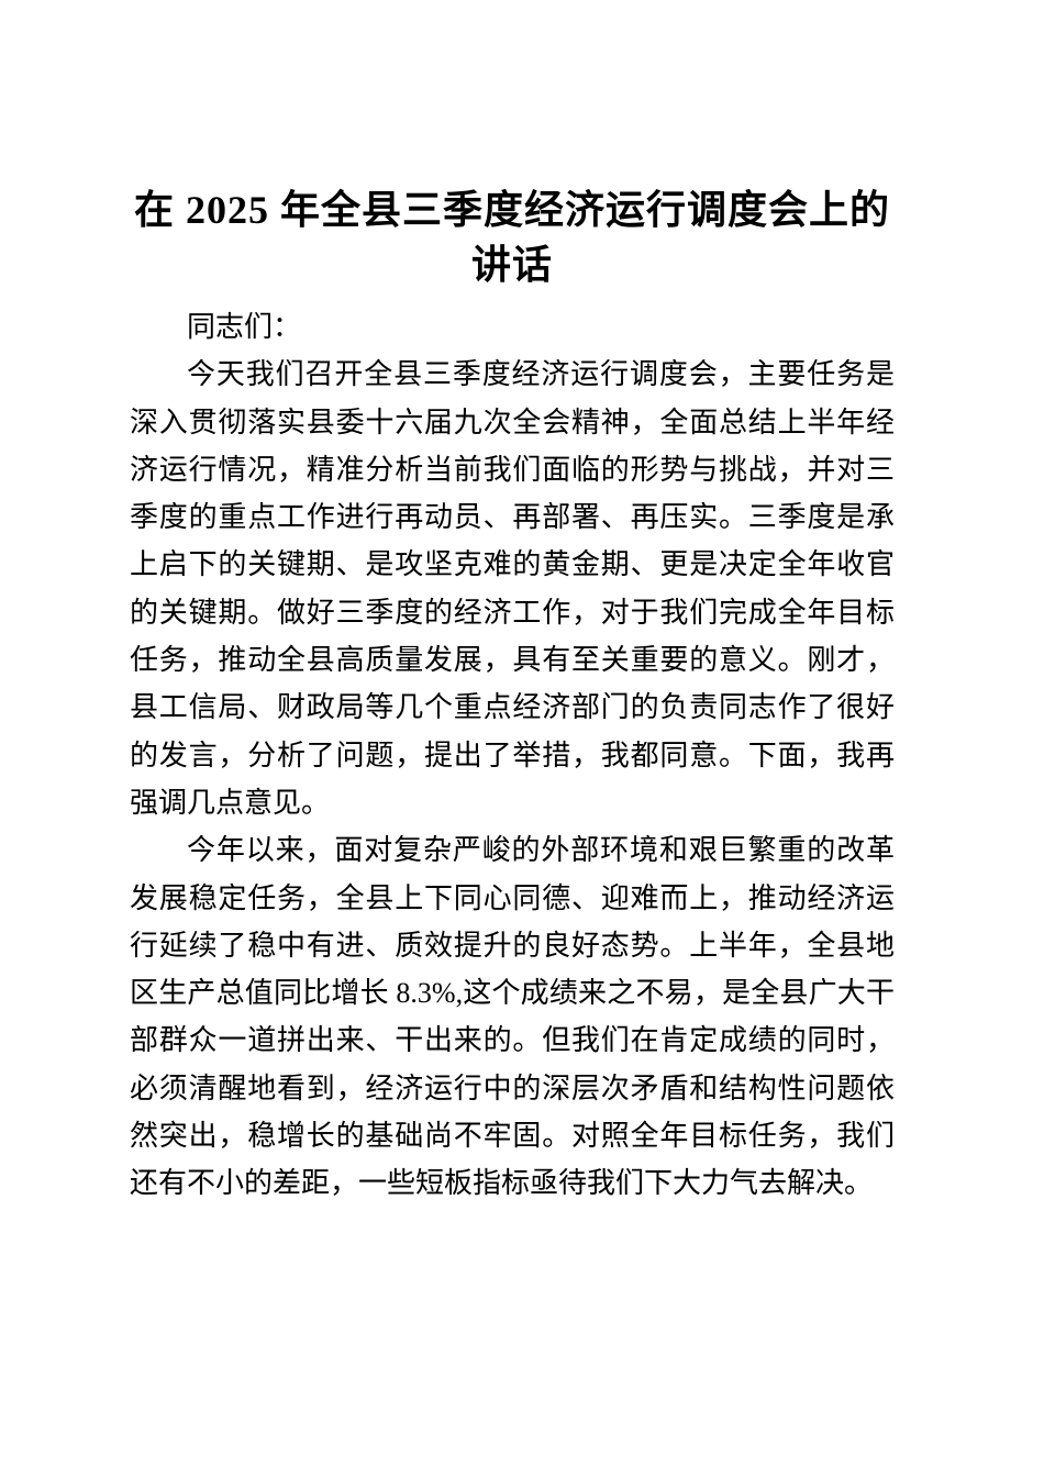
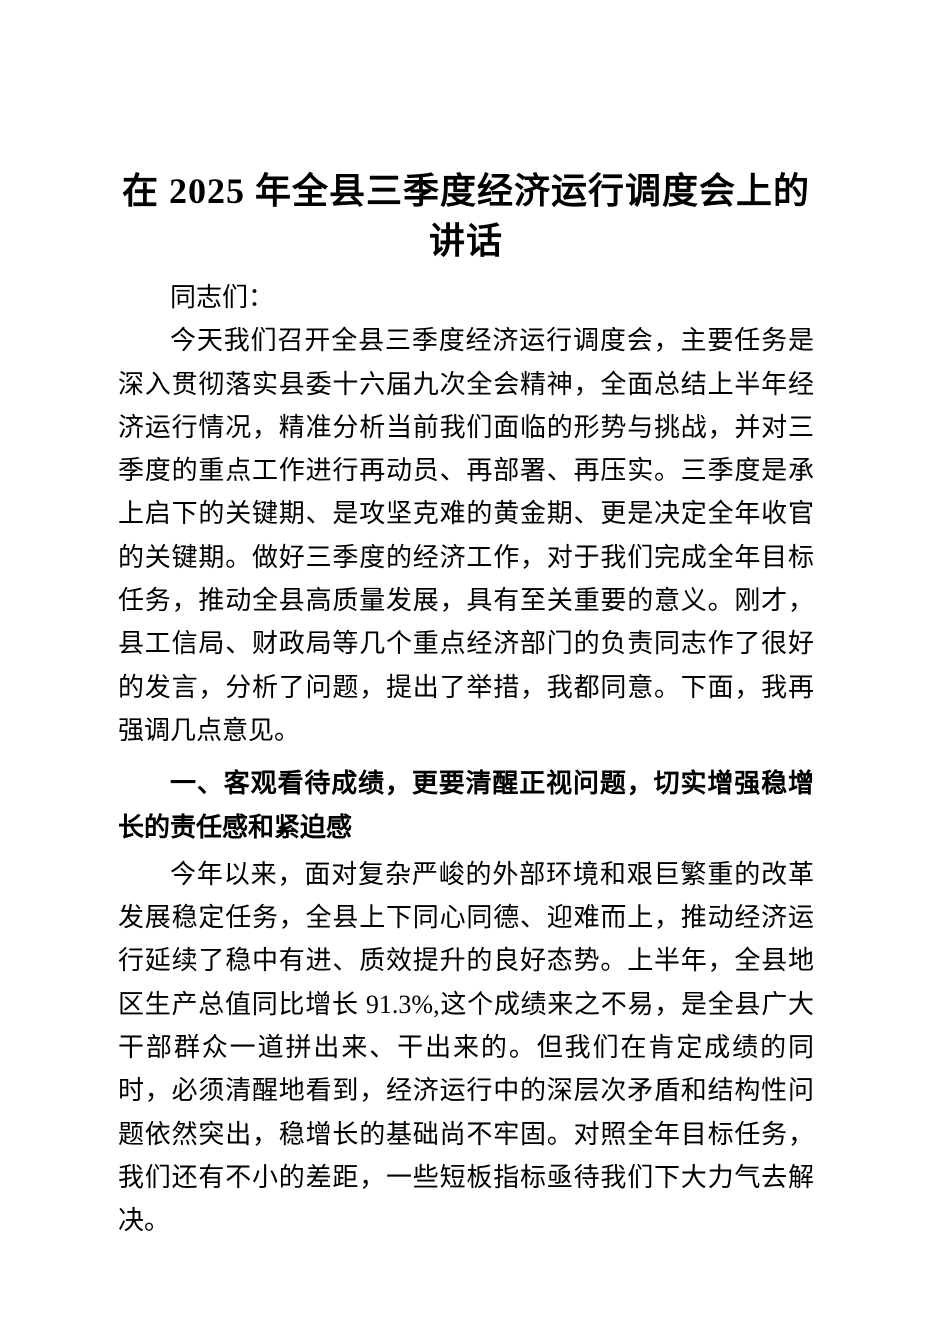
  在 2025 年全县三季度经济运行调度会上的讲话
  同志们：
  今天我们召开全县三季度经济运行调度会，主要任务是深入贯彻落实县委十六届九次全会精神，全面总结上半年经济运行情况，精准分析当前我们面临的形势与挑战，并对三季度的重点工作进行再动员、再部署、再压实。三季度是承上启下的关键期、是攻坚克难的黄金期、更是决定全年收官的关键期。做好三季度的经济工作，对于我们完成全年目标任务，推动全县高质量发展，具有至关重要的意义。刚才，县工信局、财政局等几个重点经济部门的负责同志作了很好的发言，分析了问题，提出了举措，我都同意。下面，我再强调几点意见。
+ 一、客观看待成绩，更要清醒正视问题，切实增强稳增长的责任感和紧迫感
- 今年以来，面对复杂严峻的外部环境和艰巨繁重的改革发展稳定任务，全县上下同心同德、迎难而上，推动经济运行延续了稳中有进、质效提升的良好态势。上半年，全县地区生产总值同比增长 8.3%,这个成绩来之不易，是全县广大干部群众一道拼出来、干出来的。但我们在肯定成绩的同时，必须清醒地看到，经济运行中的深层次矛盾和结构性问题依然突出，稳增长的基础尚不牢固。对照全年目标任务，我们还有不小的差距，一些短板指标亟待我们下大力气去解决。
+ 今年以来，面对复杂严峻的外部环境和艰巨繁重的改革发展稳定任务，全县上下同心同德、迎难而上，推动经济运行延续了稳中有进、质效提升的良好态势。上半年，全县地区生产总值同比增长 91.3%,这个成绩来之不易，是全县广大干部群众一道拼出来、干出来的。但我们在肯定成绩的同时，必须清醒地看到，经济运行中的深层次矛盾和结构性问题依然突出，稳增长的基础尚不牢固。对照全年目标任务，我们还有不小的差距，一些短板指标亟待我们下大力气去解决。
